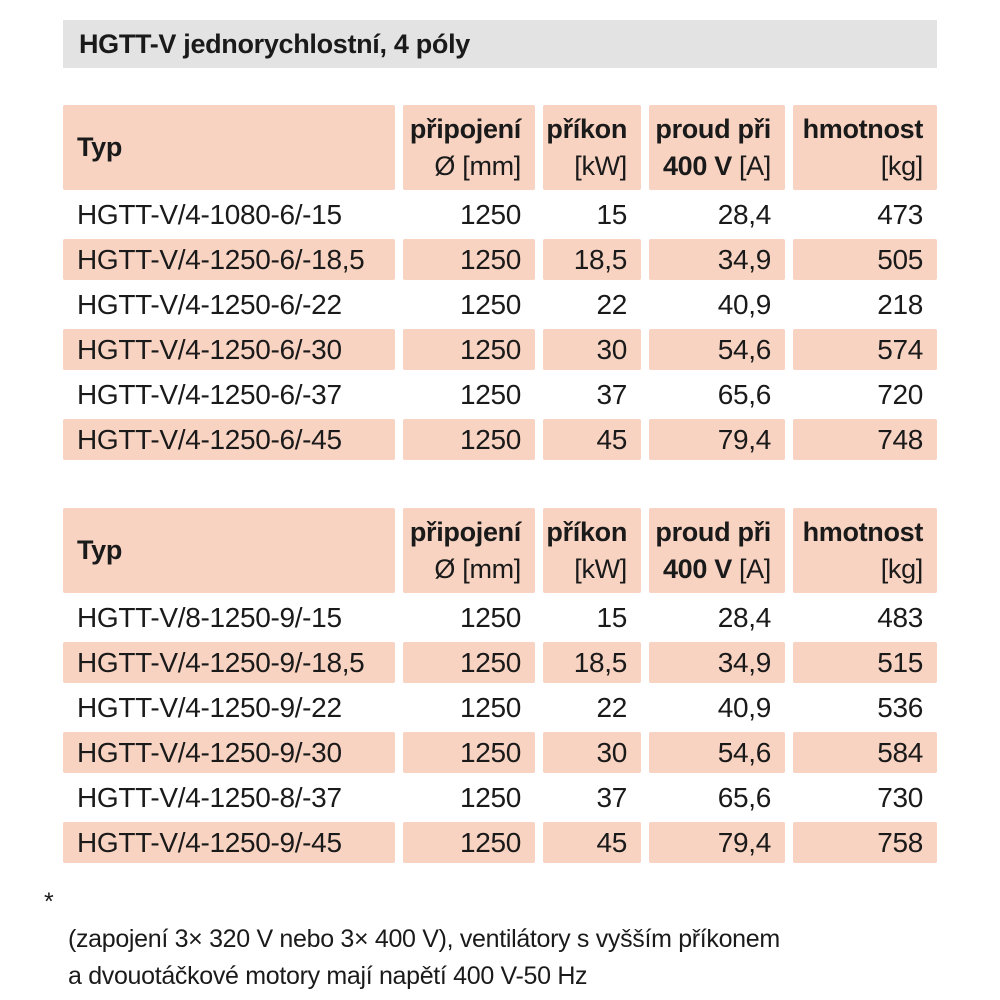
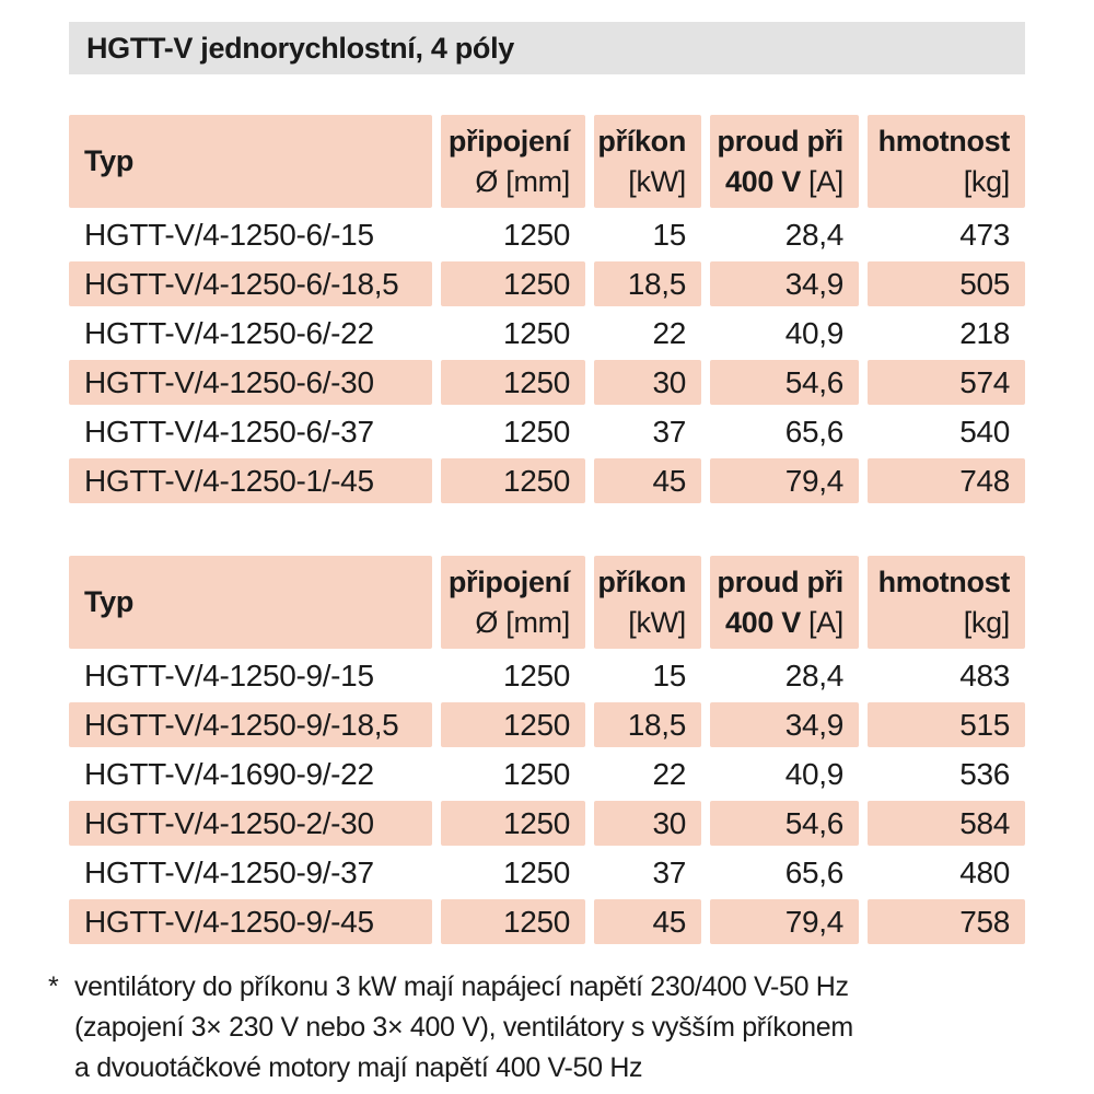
  HGTT-V jednorychlostní, 4 póly
  Typ
  připojení
  Ø [mm]
  příkon
  [kW]
  proud při
  400 V [A]
  hmotnost
  [kg]
- HGTT-V/4-1080-6/-15
+ HGTT-V/4-1250-6/-15
  1250
  15
  28,4
  473
  HGTT-V/4-1250-6/-18,5
  1250
  18,5
  34,9
  505
  HGTT-V/4-1250-6/-22
  1250
  22
  40,9
  218
  HGTT-V/4-1250-6/-30
  1250
  30
  54,6
  574
  HGTT-V/4-1250-6/-37
  1250
  37
  65,6
- 720
+ 540
- HGTT-V/4-1250-6/-45
+ HGTT-V/4-1250-1/-45
  1250
  45
  79,4
  748
  Typ
  připojení
  Ø [mm]
  příkon
  [kW]
  proud při
  400 V [A]
  hmotnost
  [kg]
- HGTT-V/8-1250-9/-15
+ HGTT-V/4-1250-9/-15
  1250
  15
  28,4
  483
  HGTT-V/4-1250-9/-18,5
  1250
  18,5
  34,9
  515
- HGTT-V/4-1250-9/-22
+ HGTT-V/4-1690-9/-22
  1250
  22
  40,9
  536
- HGTT-V/4-1250-9/-30
+ HGTT-V/4-1250-2/-30
  1250
  30
  54,6
  584
- HGTT-V/4-1250-8/-37
+ HGTT-V/4-1250-9/-37
  1250
  37
  65,6
- 730
+ 480
  HGTT-V/4-1250-9/-45
  1250
  45
  79,4
  758
  *
+ ventilátory do příkonu 3 kW mají napájecí napětí 230/400 V-50 Hz
- (zapojení 3× 320 V nebo 3× 400 V), ventilátory s vyšším příkonem
+ (zapojení 3× 230 V nebo 3× 400 V), ventilátory s vyšším příkonem
  a dvouotáčkové motory mají napětí 400 V-50 Hz
